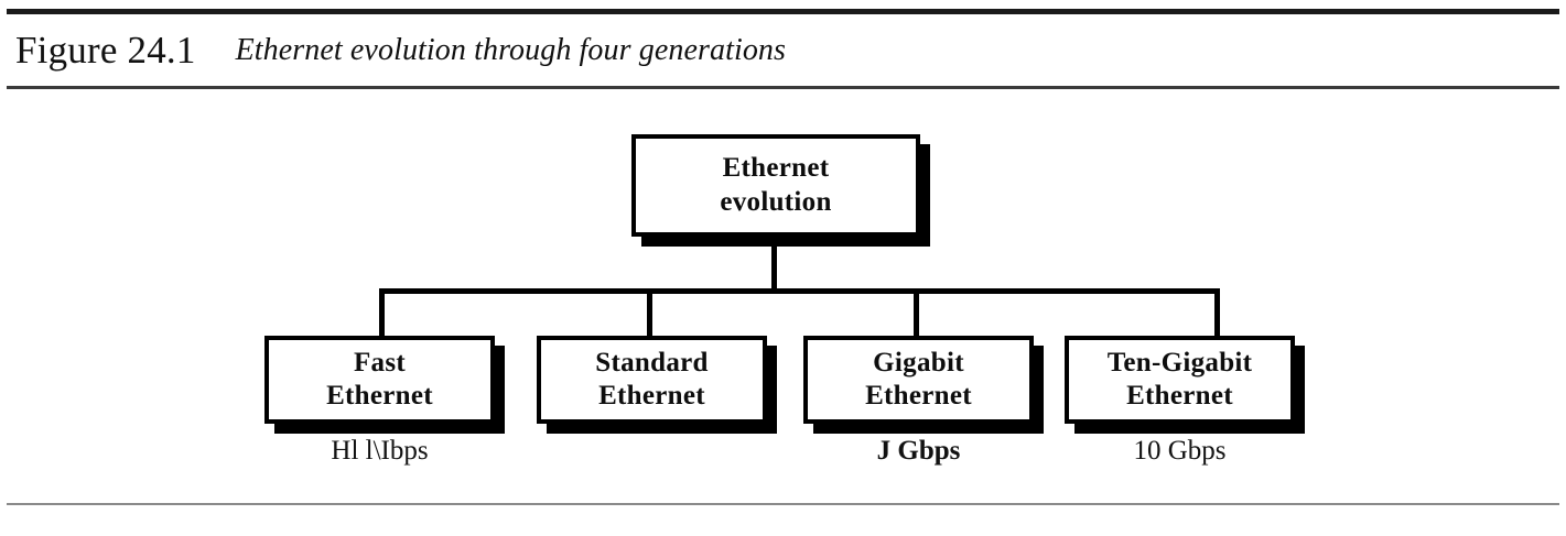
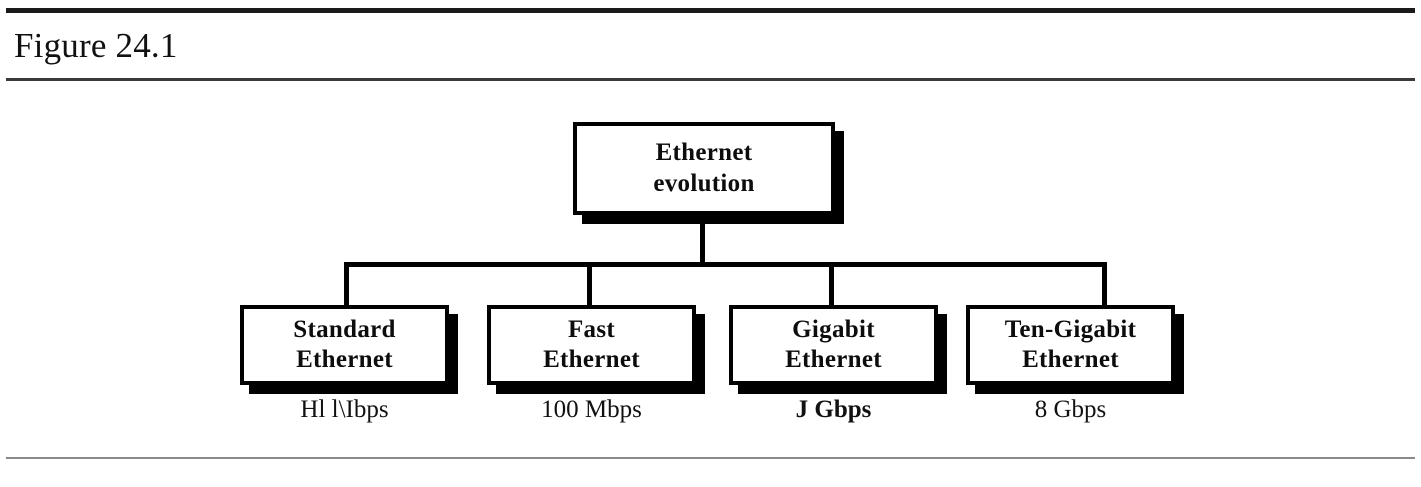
  Figure 24.1
- Ethernet evolution through four generations
  Ethernet
  evolution
- Fast
+ Standard
  Ethernet
- Standard
+ Fast
  Ethernet
  Gigabit
  Ethernet
  Ten-Gigabit
  Ethernet
  Hl l\Ibps
+ 100 Mbps
  J Gbps
- 10 Gbps
+ 8 Gbps
